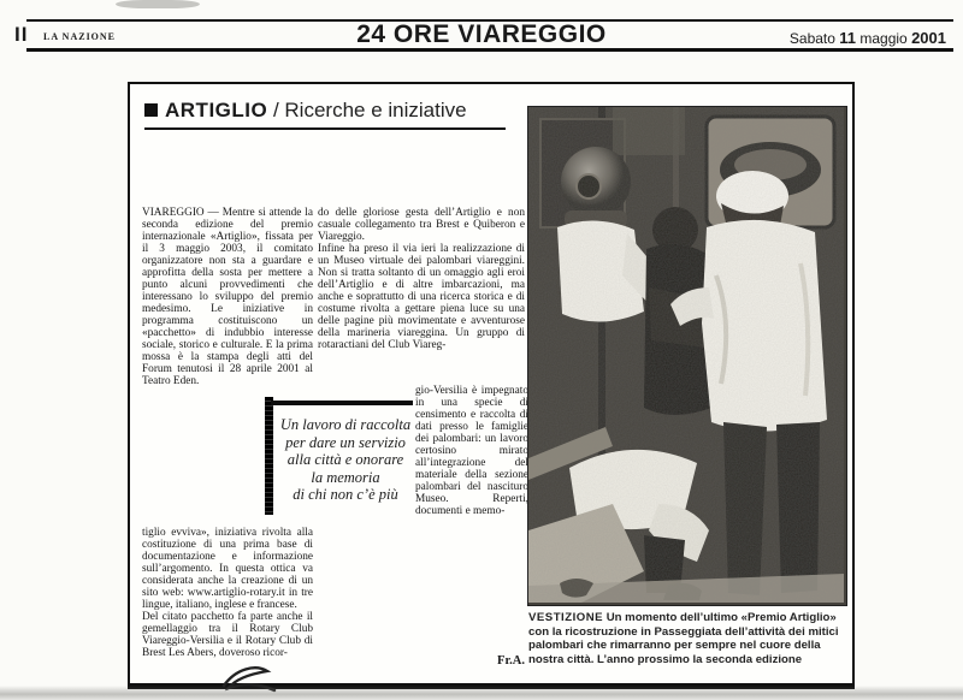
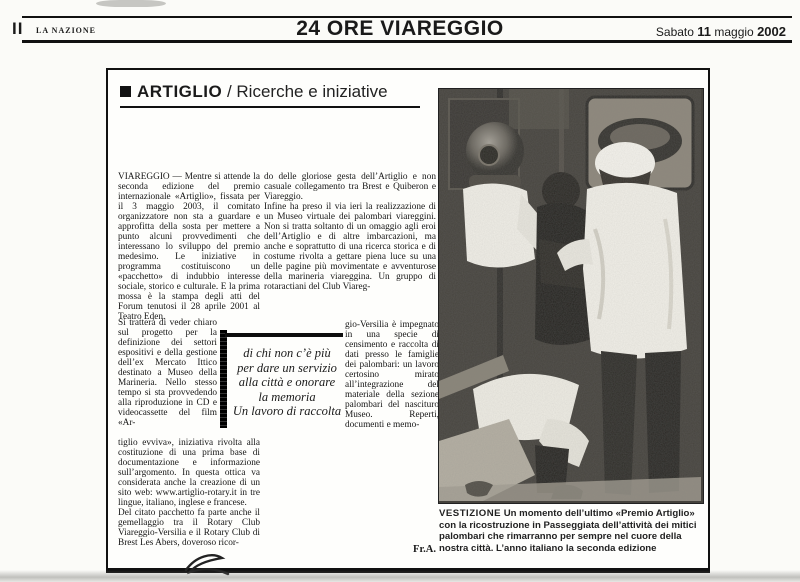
  II
  LA NAZIONE
  24 ORE VIAREGGIO
- Sabato 11 maggio 2001
+ Sabato 11 maggio 2002
  ARTIGLIO / Ricerche e iniziative
  VIAREGGIO — Mentre si attende la seconda edizione del premio internazionale «Artiglio», fissata per il 3 maggio 2003, il comitato organizzatore non sta a guardare e approfitta della sosta per mettere a punto alcuni provvedimenti che interessano lo sviluppo del premio medesimo. Le iniziative in programma costituiscono un «pacchetto» di indubbio interesse sociale, storico e culturale. E la prima mossa è la stampa degli atti del Forum tenutosi il 28 aprile 2001 al Teatro Eden.
+ Si tratterà di veder chiaro sul progetto per la definizione dei settori espositivi e della gestione dell’ex Mercato Ittico destinato a Museo della Marineria. Nello stesso tempo si sta provvedendo alla riproduzione in CD e videocassette del film «Ar-
  tiglio evviva», iniziativa rivolta alla costituzione di una prima base di documentazione e informazione sull’argomento. In questa ottica va considerata anche la creazione di un sito web: www.artiglio-rotary.it in tre lingue, italiano, inglese e francese.
  Del citato pacchetto fa parte anche il gemellaggio tra il Rotary Club Viareggio-Versilia e il Rotary Club di Brest Les Abers, doveroso ricor-
  do delle gloriose gesta dell’Artiglio e non casuale collegamento tra Brest e Quiberon e Viareggio.
  Infine ha preso il via ieri la realizzazione di un Museo virtuale dei palombari viareggini. Non si tratta soltanto di un omaggio agli eroi dell’Artiglio e di altre imbarcazioni, ma anche e soprattutto di una ricerca storica e di costume rivolta a gettare piena luce su una delle pagine più movimentate e avventurose della marineria viareggina. Un gruppo di rotaractiani del Club Viareg-
  gio-Versilia è impegnato in una specie d censimento e raccolta d dati presso le famiglie dei palombari: un lavoro certosino mirato all’integrazione de materiale della sezione palombari del nascituro Museo. Reperti documenti e memo-
  Fr.A.
- Un lavoro di raccolta
+ di chi non c’è più
  per dare un servizio
  alla città e onorare
  la memoria
- di chi non c’è più
+ Un lavoro di raccolta
- VESTIZIONE Un momento dell’ultimo «Premio Artiglio» con la ricostruzione in Passeggiata dell’attività dei mitici palombari che rimarranno per sempre nel cuore della nostra città. L’anno prossimo la seconda edizione
+ VESTIZIONE Un momento dell’ultimo «Premio Artiglio» con la ricostruzione in Passeggiata dell’attività dei mitici palombari che rimarranno per sempre nel cuore della nostra città. L’anno italiano la seconda edizione
